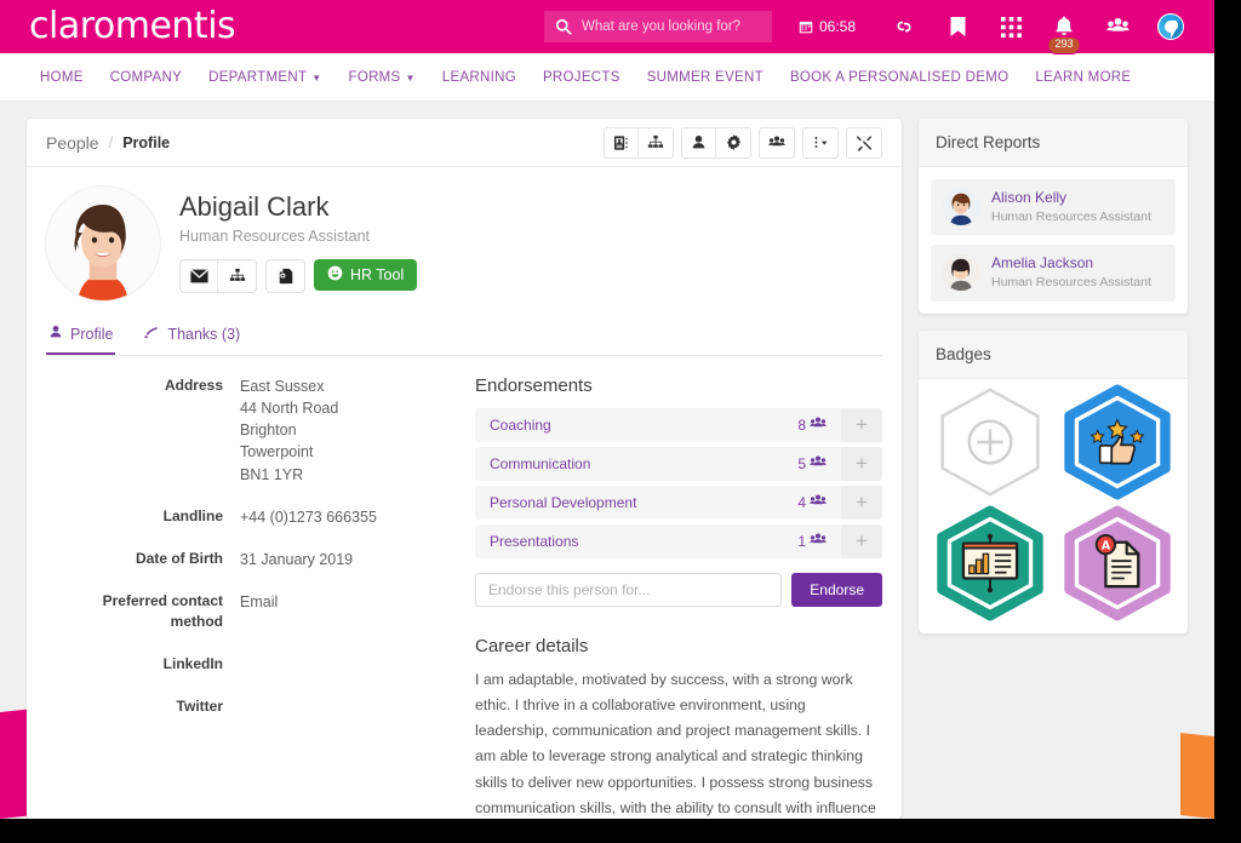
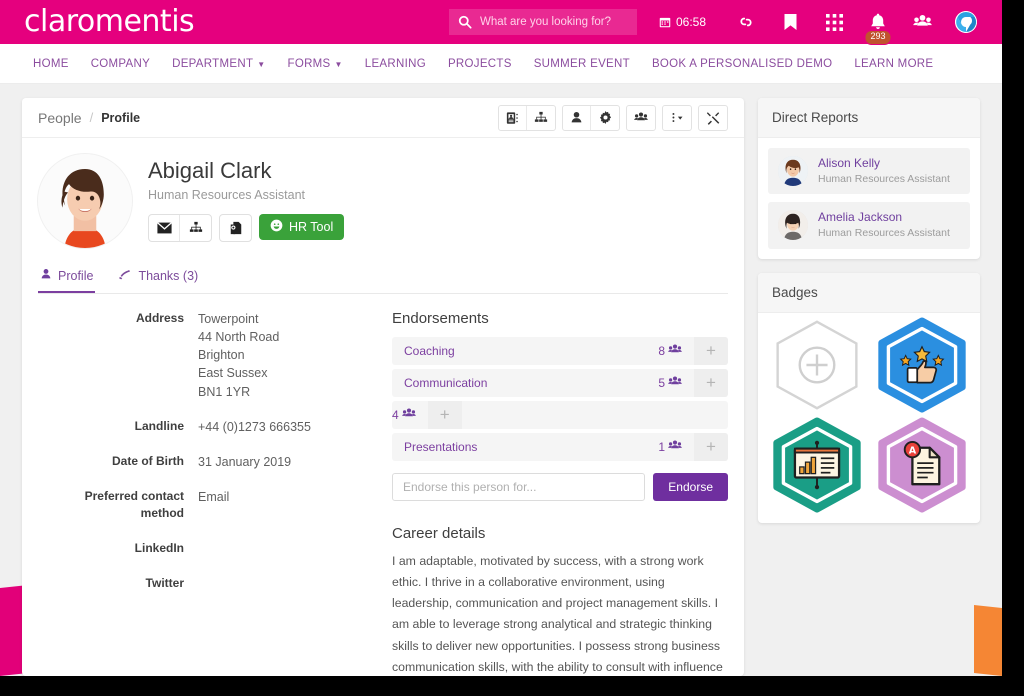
  claromentis
  What are you looking for?
  06:58
  293
  HOME
  COMPANY
  DEPARTMENT
  ▼
  FORMS
  ▼
  LEARNING
  PROJECTS
  SUMMER EVENT
  BOOK A PERSONALISED DEMO
  LEARN MORE
  People
  /
  Profile
  Abigail Clark
  Human Resources Assistant
  HR Tool
  Profile
  Thanks (3)
  Address
- East Sussex
+ Towerpoint
  44 North Road
  Brighton
- Towerpoint
+ East Sussex
  BN1 1YR
  Landline
  +44 (0)1273 666355
  Date of Birth
  31 January 2019
  Preferred contact method
  Email
  LinkedIn
  Twitter
  Endorsements
  Coaching
  8
  +
  Communication
  5
  +
- Personal Development
  4
  +
  Presentations
  1
  +
  Endorse this person for...
  Endorse
  Career details
  I am adaptable, motivated by success, with a strong work ethic. I thrive in a collaborative environment, using leadership, communication and project management skills. I am able to leverage strong analytical and strategic thinking skills to deliver new opportunities. I possess strong business communication skills, with the ability to consult with influence
  Direct Reports
  Alison Kelly
  Human Resources Assistant
  Amelia Jackson
  Human Resources Assistant
  Badges
  A
